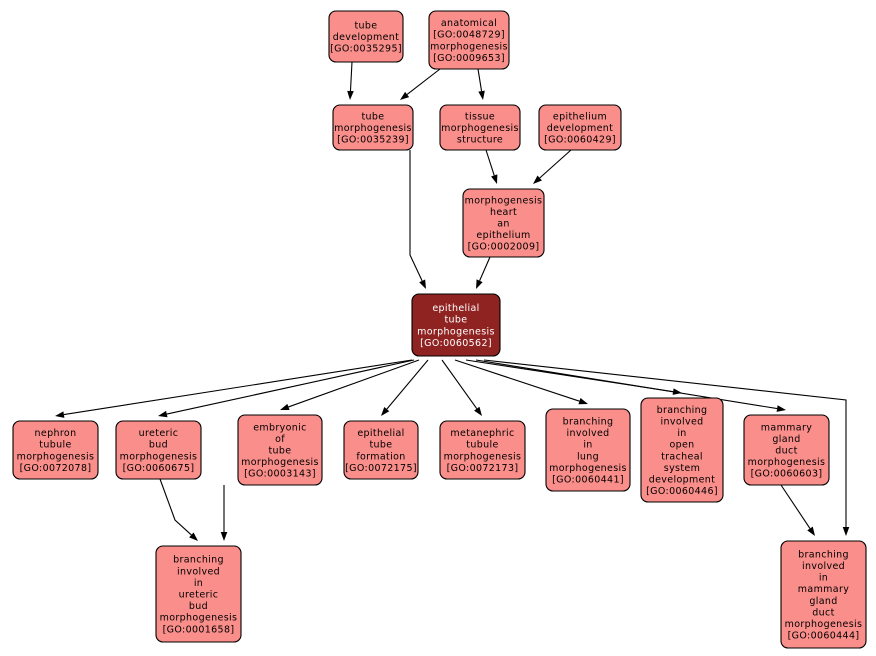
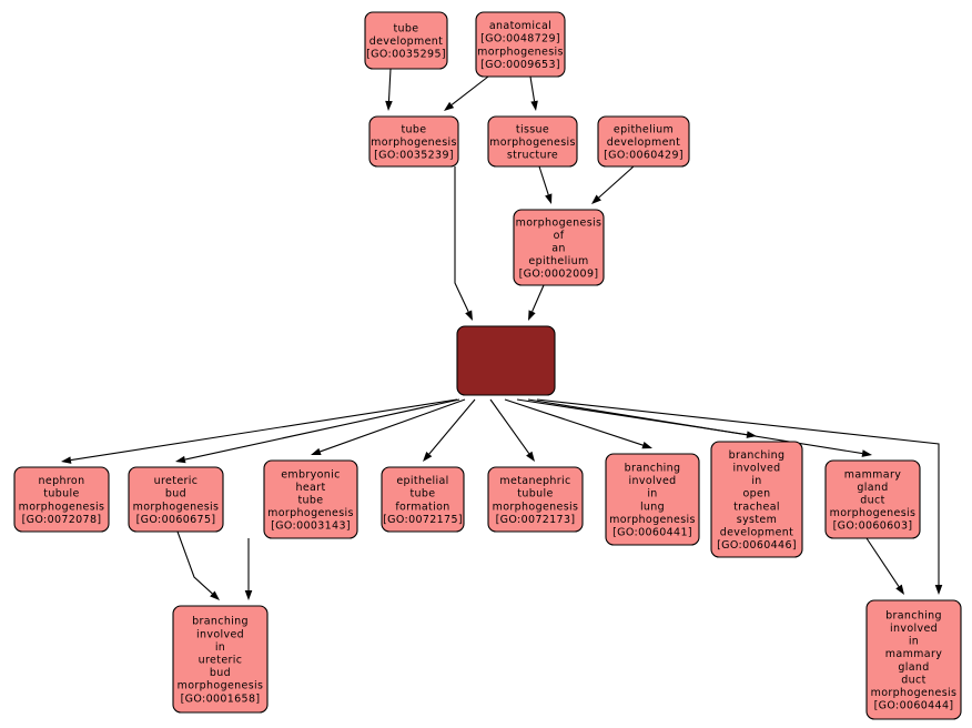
  tube development [GO:0035295]
  anatomical [GO:0048729] morphogenesis [GO:0009653]
  tube morphogenesis [GO:0035239]
  tissue morphogenesis structure
  epithelium development [GO:0060429]
- morphogenesis heart an epithelium [GO:0002009]
+ morphogenesis of an epithelium [GO:0002009]
- epithelial tube morphogenesis [GO:0060562]
  nephron tubule morphogenesis [GO:0072078]
  ureteric bud morphogenesis [GO:0060675]
- embryonic of tube morphogenesis [GO:0003143]
+ embryonic heart tube morphogenesis [GO:0003143]
  epithelial tube formation [GO:0072175]
  metanephric tubule morphogenesis [GO:0072173]
  branching involved in lung morphogenesis [GO:0060441]
  branching involved in open tracheal system development [GO:0060446]
  mammary gland duct morphogenesis [GO:0060603]
  branching involved in ureteric bud morphogenesis [GO:0001658]
  branching involved in mammary gland duct morphogenesis [GO:0060444]
